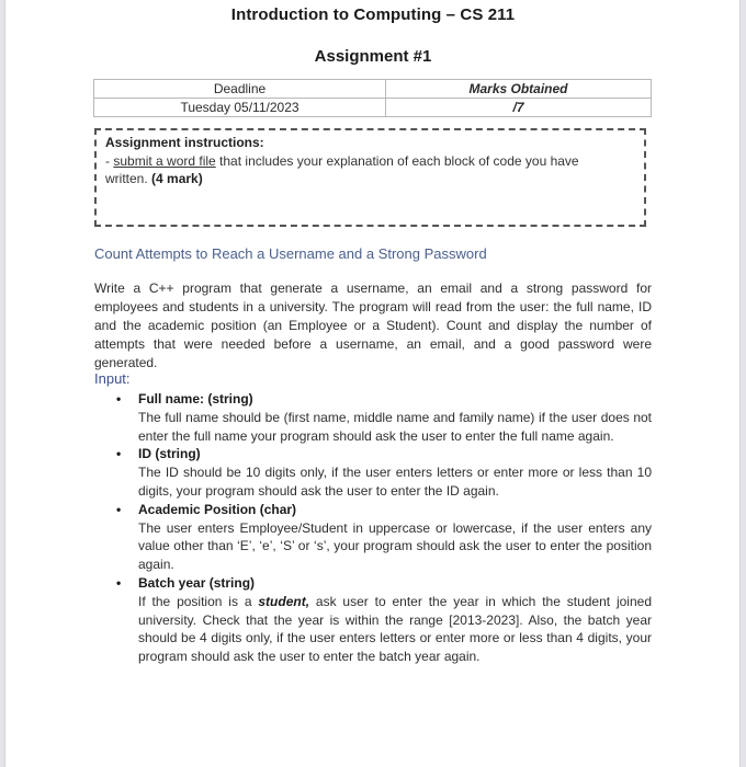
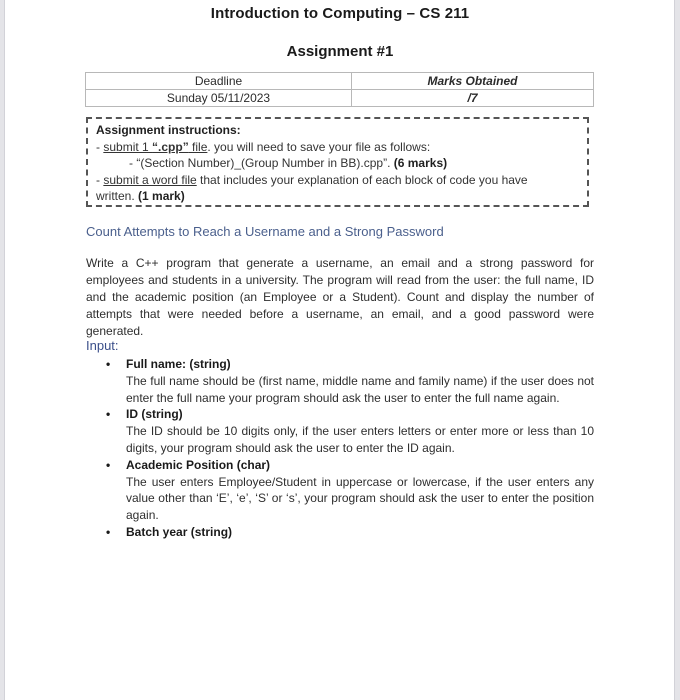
  Introduction to Computing – CS 211
  Assignment #1
  Deadline	Marks Obtained
- Tuesday 05/11/2023	/7
+ Sunday 05/11/2023	/7
  Assignment instructions:
+ - submit 1 “.cpp” file. you will need to save your file as follows:
+ - “(Section Number)_(Group Number in BB).cpp”. (6 marks)
  - submit a word file that includes your explanation of each block of code you have
- written. (4 mark)
+ written. (1 mark)
  Count Attempts to Reach a Username and a Strong Password
  Write a C++ program that generate a username, an email and a strong password for employees and students in a university. The program will read from the user: the full name, ID and the academic position (an Employee or a Student). Count and display the number of attempts that were needed before a username, an email, and a good password were generated.
  Input:
  •
  Full name: (string)
  The full name should be (first name, middle name and family name) if the user does not enter the full name your program should ask the user to enter the full name again.
  •
  ID (string)
  The ID should be 10 digits only, if the user enters letters or enter more or less than 10 digits, your program should ask the user to enter the ID again.
  •
  Academic Position (char)
  The user enters Employee/Student in uppercase or lowercase, if the user enters any value other than ‘E’, ‘e’, ‘S’ or ‘s’, your program should ask the user to enter the position again.
  •
  Batch year (string)
- If the position is a student, ask user to enter the year in which the student joined university. Check that the year is within the range [2013-2023]. Also, the batch year should be 4 digits only, if the user enters letters or enter more or less than 4 digits, your program should ask the user to enter the batch year again.
